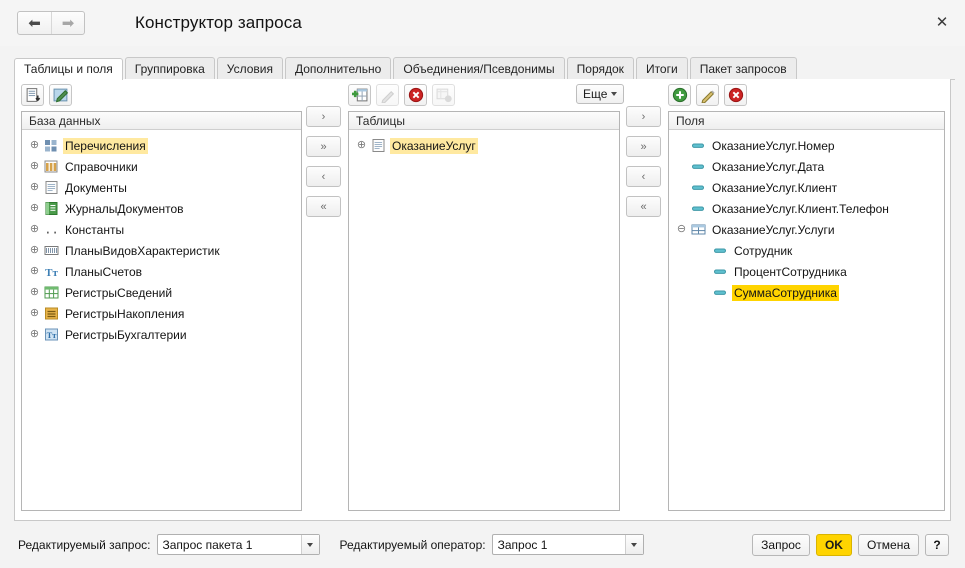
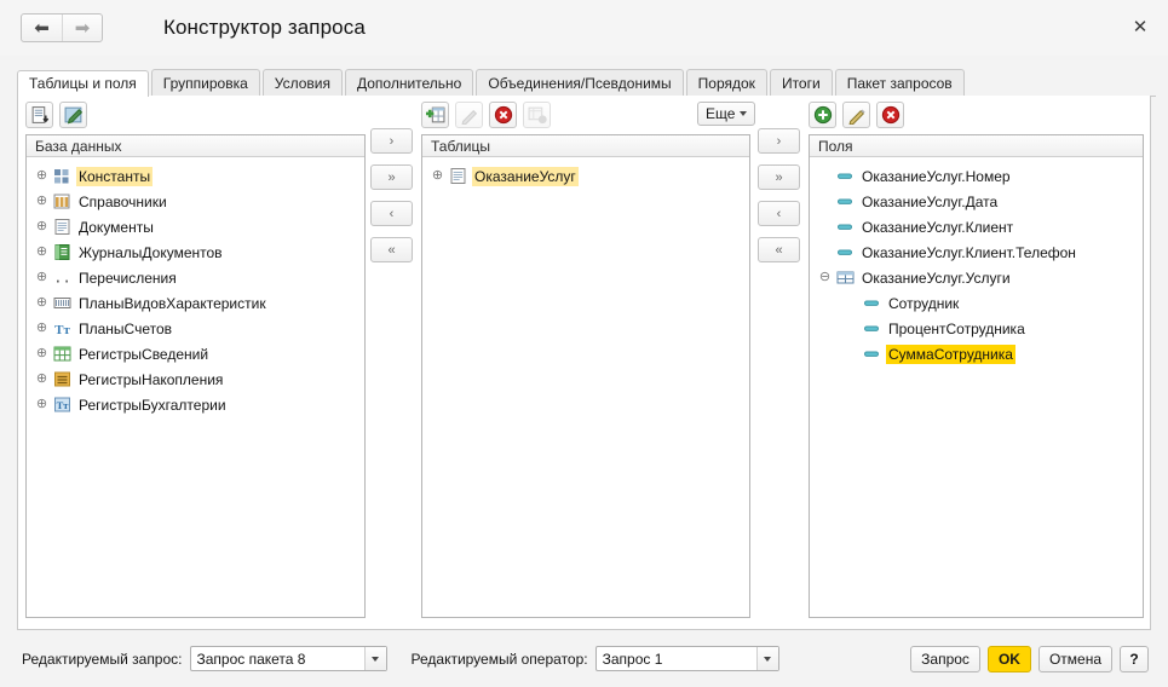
  ⬅
  ➡
  Конструктор запроса
  ✕
  Таблицы и поля
  Группировка
  Условия
  Дополнительно
  Объединения/Псевдонимы
  Порядок
  Итоги
  Пакет запросов
  База данных
  ⊕
- Перечисления
+ Константы
  ⊕
  Справочники
  ⊕
  Документы
  ⊕
  ЖурналыДокументов
  ⊕
- Константы
+ Перечисления
  ⊕
  ПланыВидовХарактеристик
  ⊕
  Tт
  ПланыСчетов
  ⊕
  РегистрыСведений
  ⊕
  РегистрыНакопления
  ⊕
  Tт
  РегистрыБухгалтерии
  ›
  »
  ‹
  «
  Еще
  Таблицы
  ⊕
  ОказаниеУслуг
  ›
  »
  ‹
  «
  Поля
  ОказаниеУслуг.Номер
  ОказаниеУслуг.Дата
  ОказаниеУслуг.Клиент
  ОказаниеУслуг.Клиент.Телефон
  ⊖
  ОказаниеУслуг.Услуги
  Сотрудник
  ПроцентСотрудника
  СуммаСотрудника
  Редактируемый запрос:
- Запрос пакета 1
+ Запрос пакета 8
  Редактируемый оператор:
  Запрос 1
  Запрос
  OK
  Отмена
  ?
